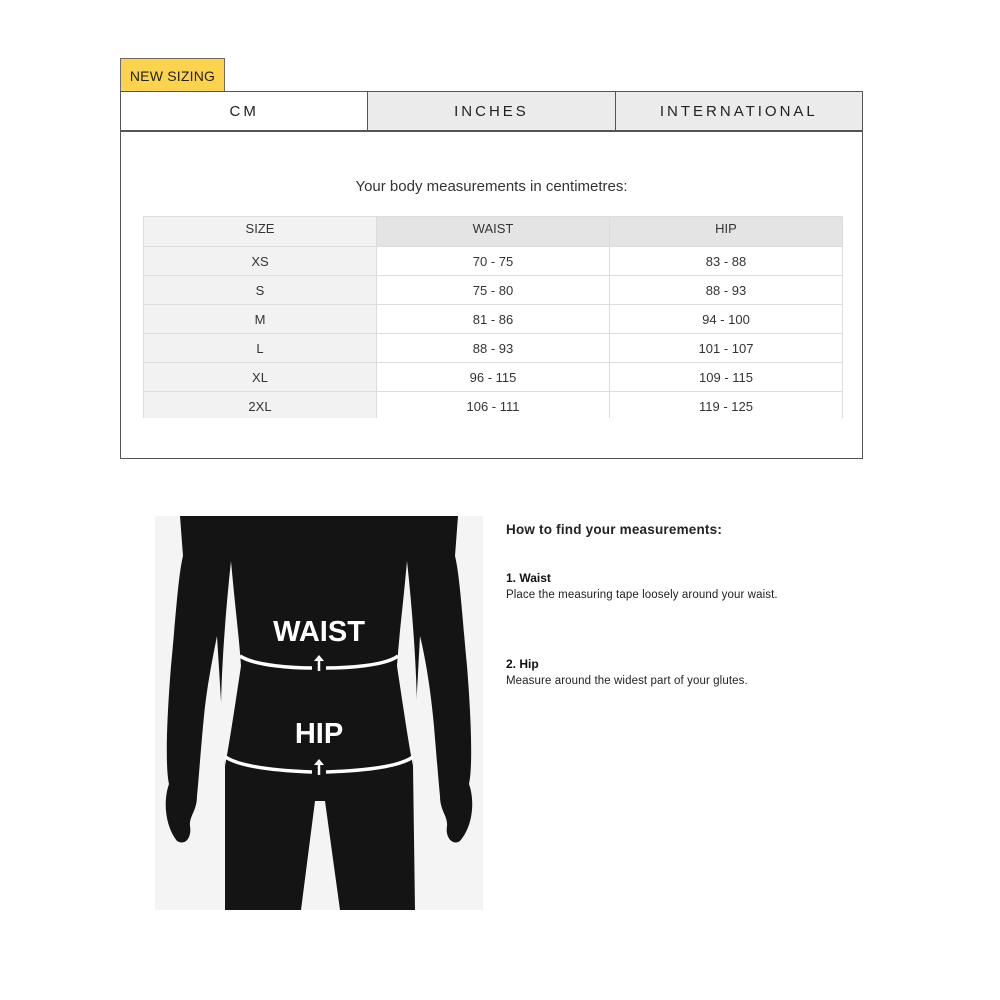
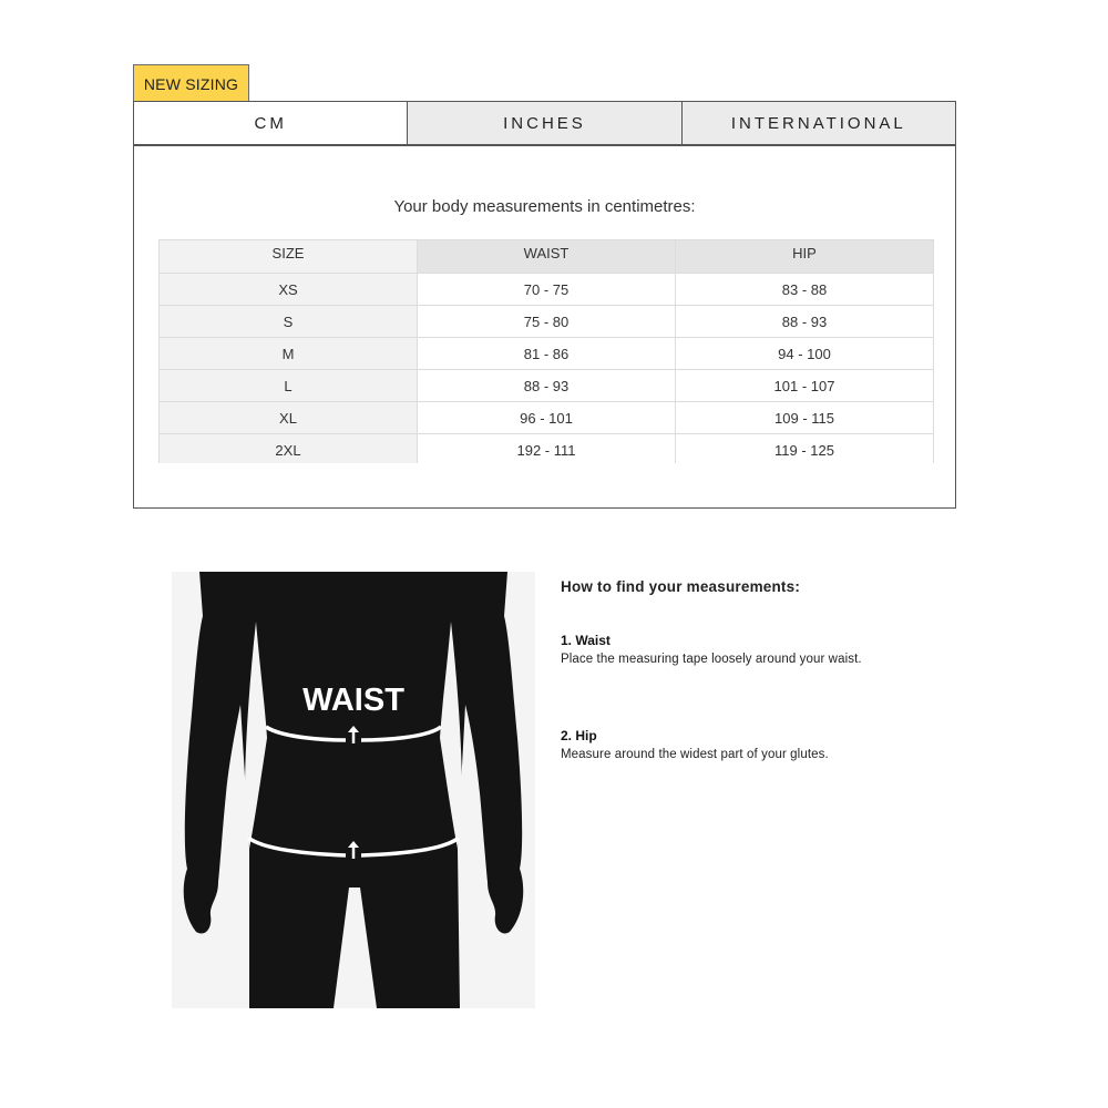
  NEW SIZING
  CM
  INCHES
  INTERNATIONAL
  Your body measurements in centimetres:
  SIZE	WAIST	HIP
  XS	70 - 75	83 - 88
  S	75 - 80	88 - 93
  M	81 - 86	94 - 100
  L	88 - 93	101 - 107
- XL	96 - 115	109 - 115
+ XL	96 - 101	109 - 115
- 2XL	106 - 111	119 - 125
+ 2XL	192 - 111	119 - 125
  WAIST
- HIP
  How to find your measurements:
  1. Waist
  Place the measuring tape loosely around your waist.
  2. Hip
  Measure around the widest part of your glutes.
